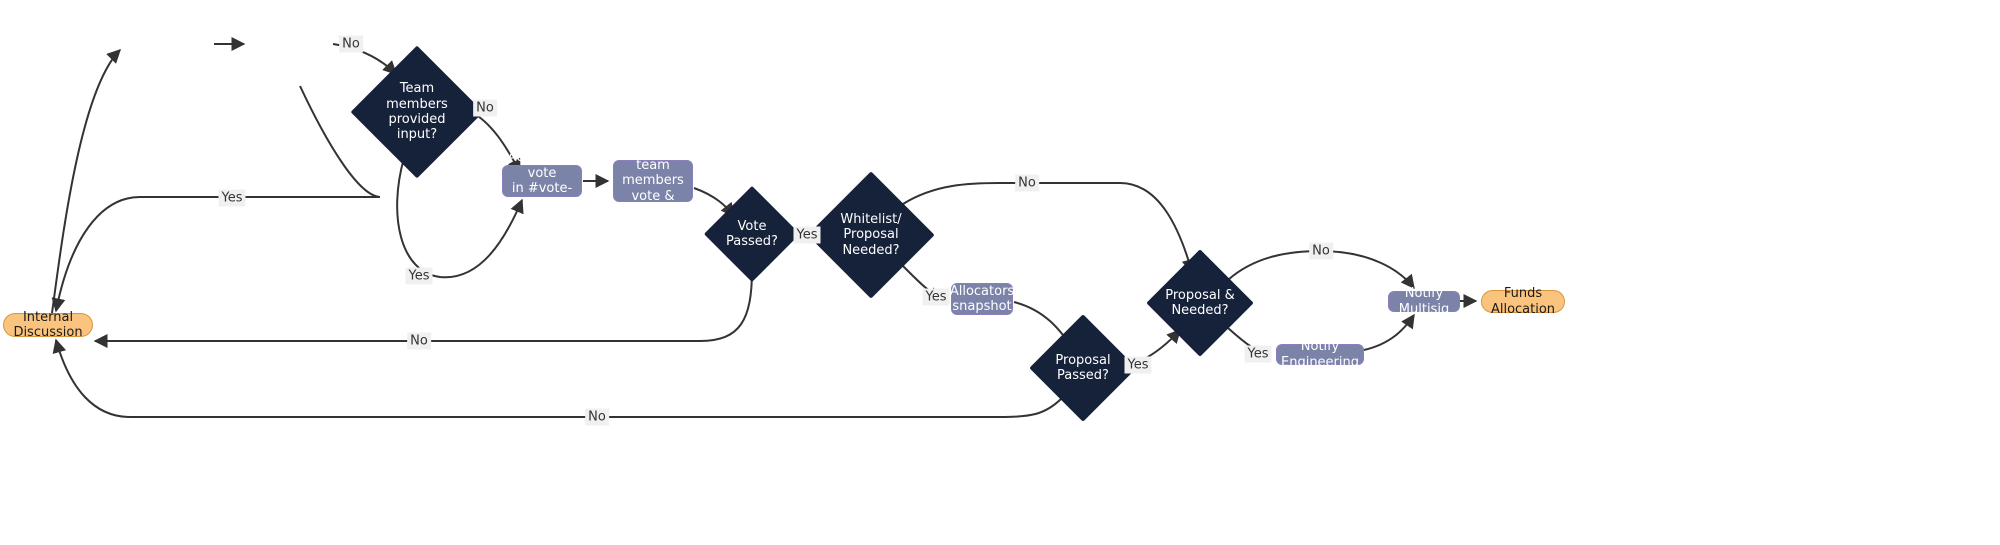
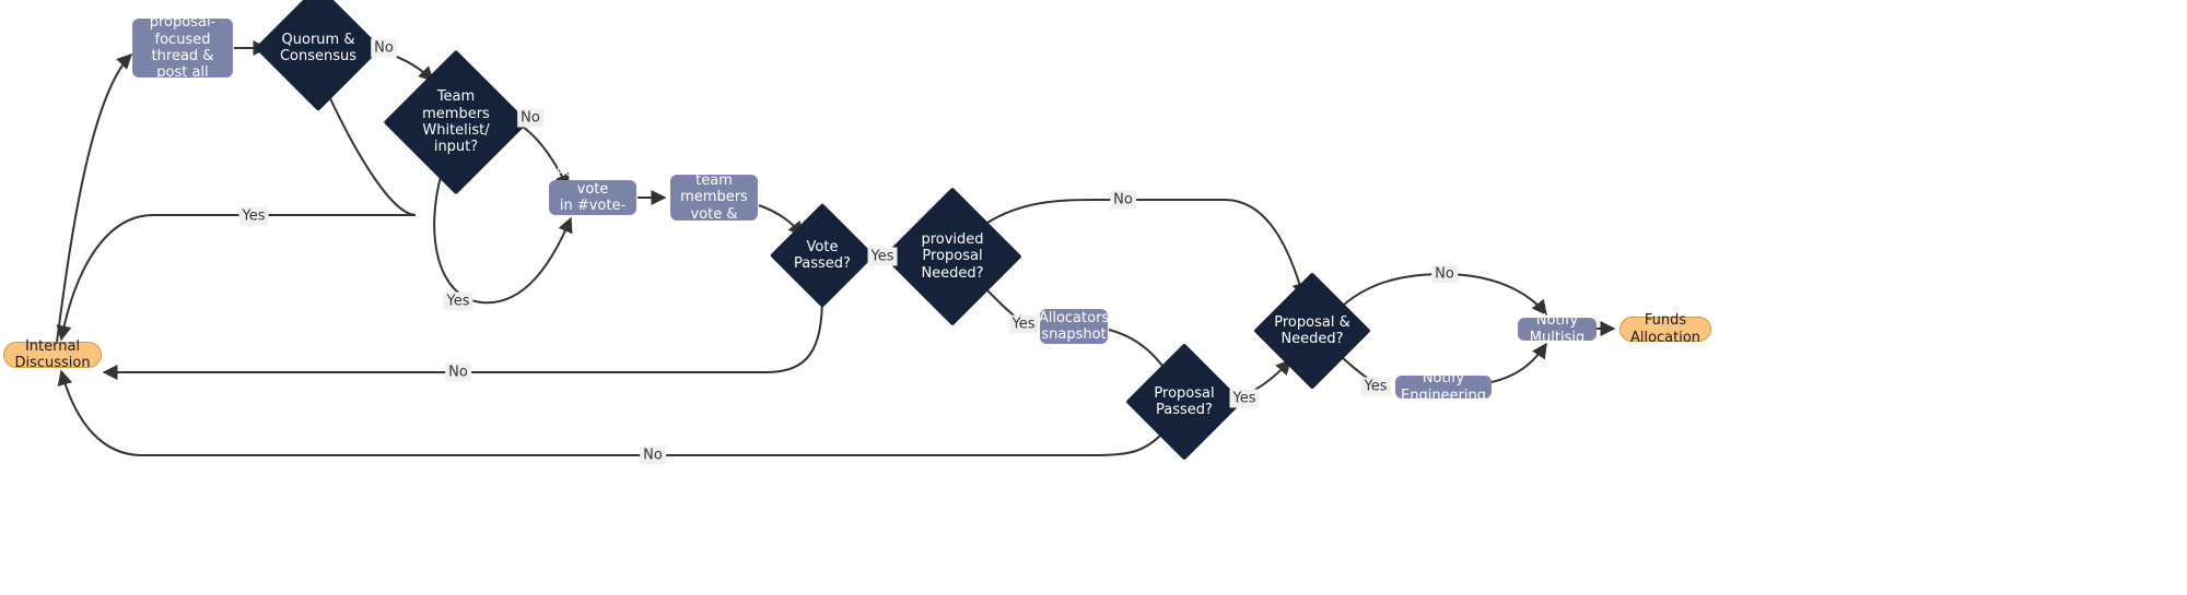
  Internal Discussion
+ proposal-focused
+ thread & post all
+ Quorum &
+ Consensus
  Team
  members
- provided
+ Whitelist/
  input?
  Actionable vote
  in #vote-tr
  members vote &
  Vote
  Passed?
- Whitelist/
+ provided
  Proposal
  Needed?
  Allocators
  snapshot
  Proposal
  Passed?
  Proposal &
  Needed?
  Notify Engineering
  Notify Multisig
  Funds Allocation
  No
  No
  Yes
  Yes
  Yes
  No
  Yes
  No
  Yes
  No
  Yes
  No
